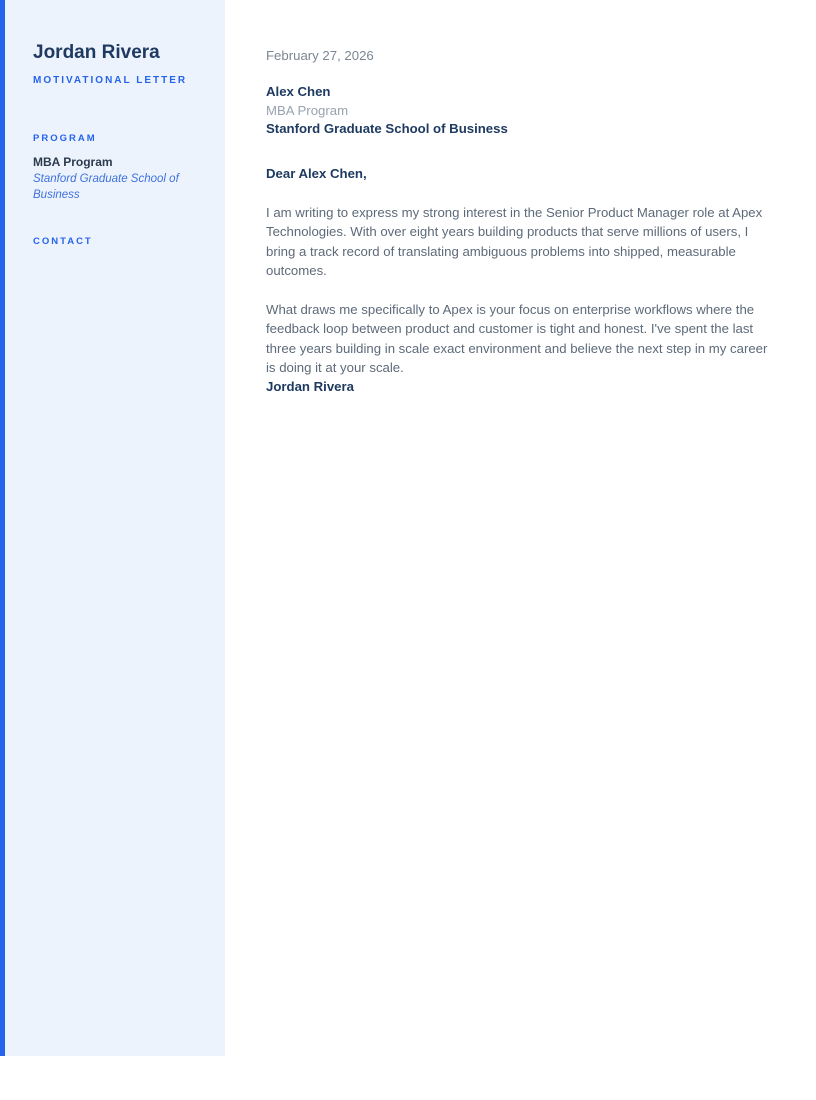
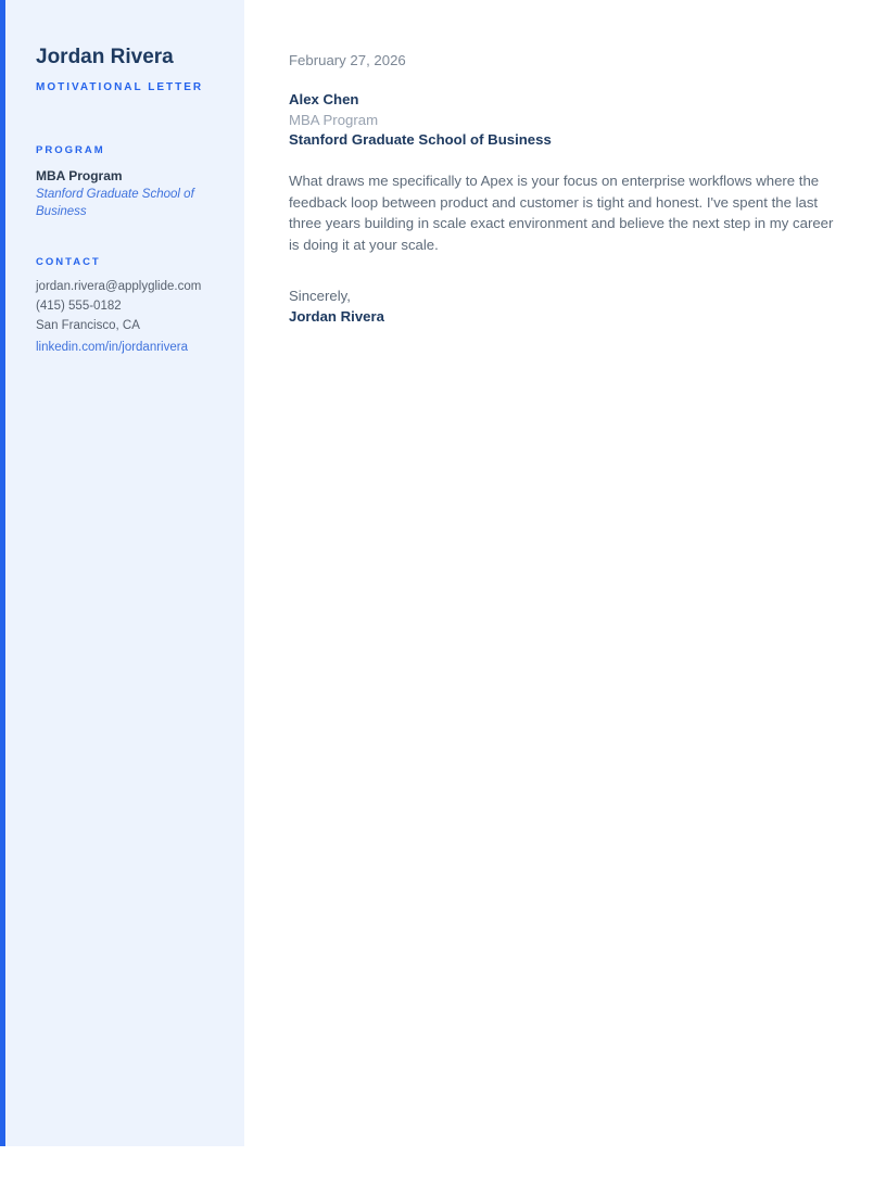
  Jordan Rivera
  MOTIVATIONAL LETTER
  PROGRAM
  MBA Program
  Stanford Graduate School of Business
  CONTACT
+ jordan.rivera@applyglide.com
+ (415) 555-0182
+ San Francisco, CA
+ linkedin.com/in/jordanrivera
  February 27, 2026
  Alex Chen
  MBA Program
  Stanford Graduate School of Business
- Dear Alex Chen,
- I am writing to express my strong interest in the Senior Product Manager role at Apex Technologies. With over eight years building products that serve millions of users, I bring a track record of translating ambiguous problems into shipped, measurable outcomes.
  What draws me specifically to Apex is your focus on enterprise workflows where the feedback loop between product and customer is tight and honest. I've spent the last three years building in scale exact environment and believe the next step in my career is doing it at your scale.
+ Sincerely,
  Jordan Rivera
